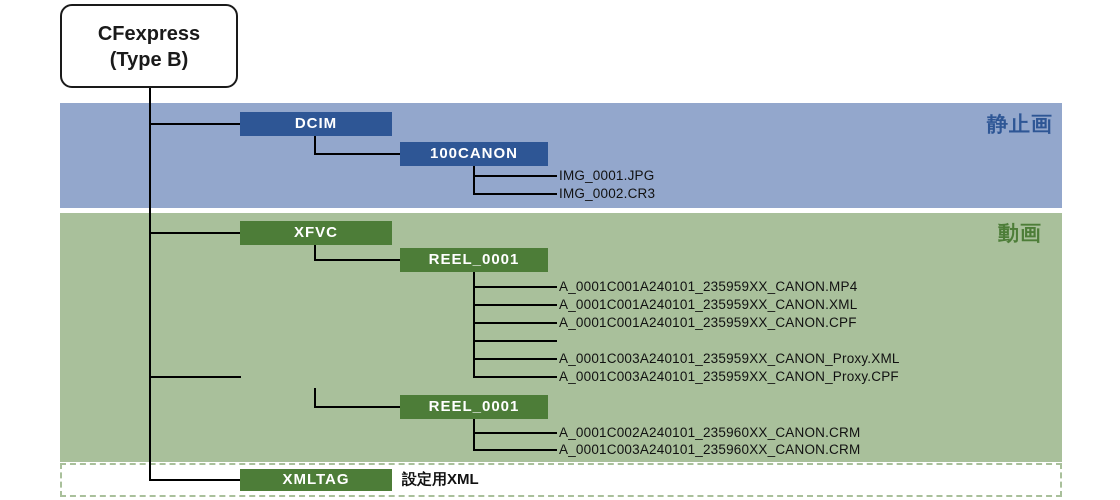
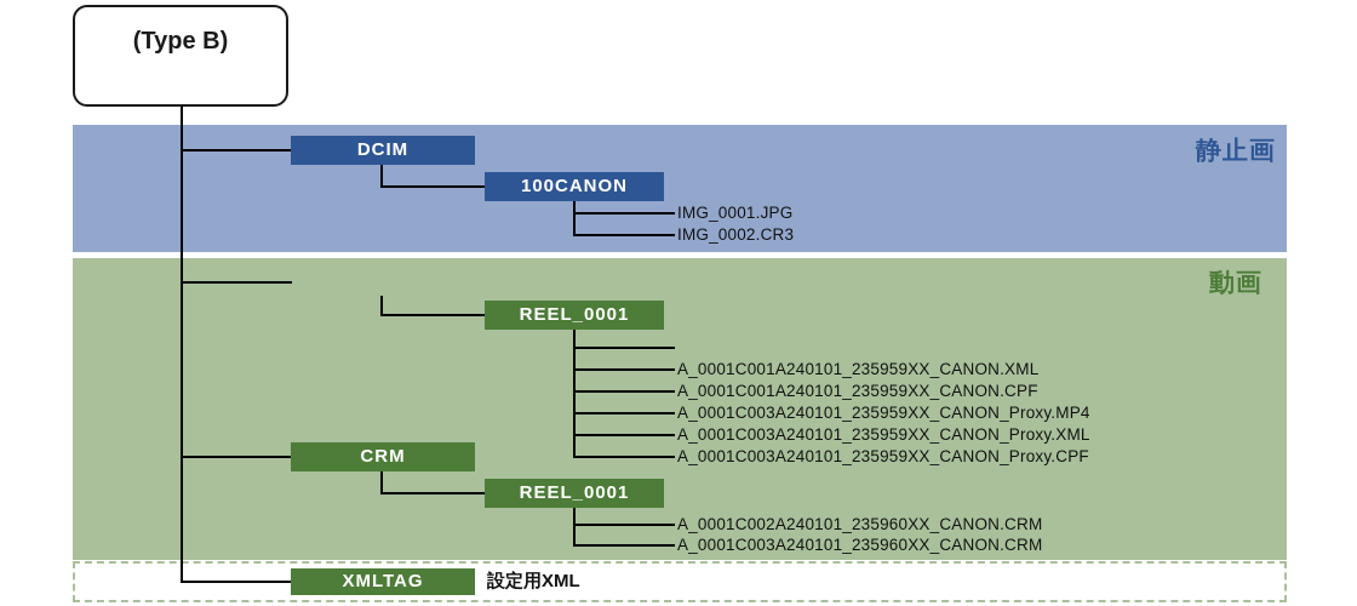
  静止画
  動画
- CFexpress
  (Type B)
  DCIM
  100CANON
- XFVC
  REEL_0001
+ CRM
  REEL_0001
  XMLTAG
  設定用XML
  IMG_0001.JPG
  IMG_0002.CR3
- A_0001C001A240101_235959XX_CANON.MP4
  A_0001C001A240101_235959XX_CANON.XML
  A_0001C001A240101_235959XX_CANON.CPF
+ A_0001C003A240101_235959XX_CANON_Proxy.MP4
  A_0001C003A240101_235959XX_CANON_Proxy.XML
  A_0001C003A240101_235959XX_CANON_Proxy.CPF
  A_0001C002A240101_235960XX_CANON.CRM
  A_0001C003A240101_235960XX_CANON.CRM
